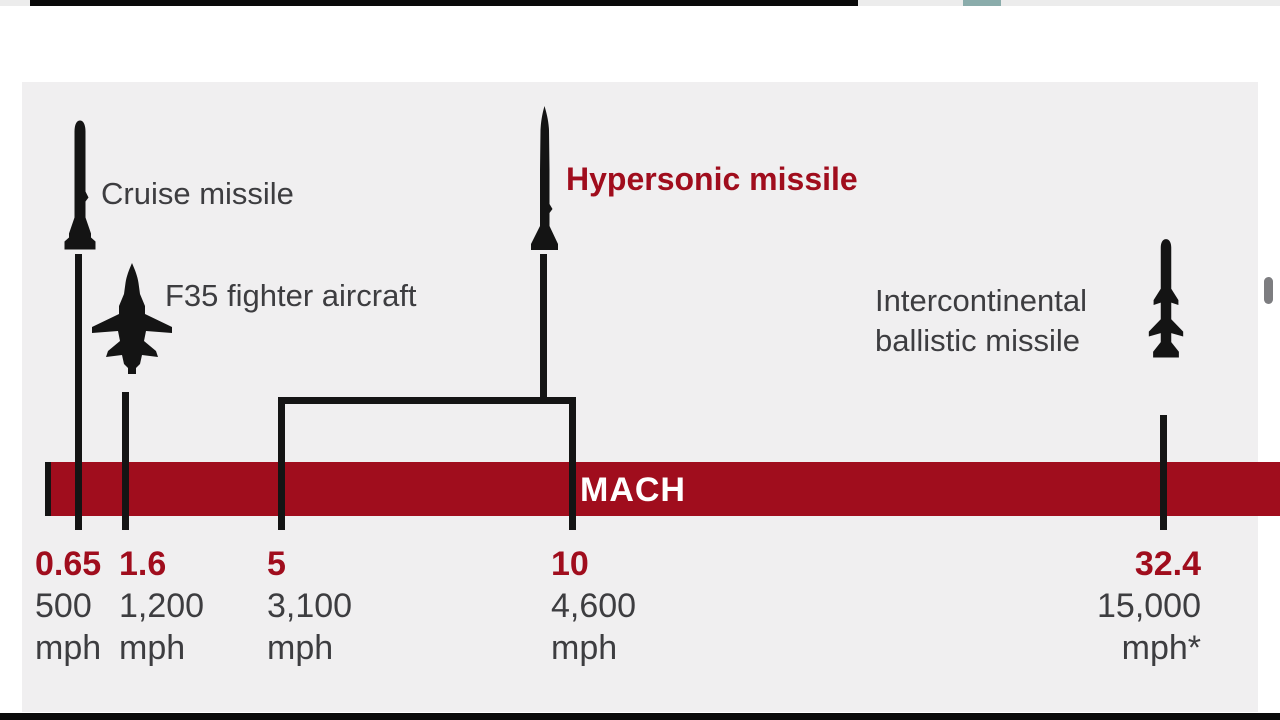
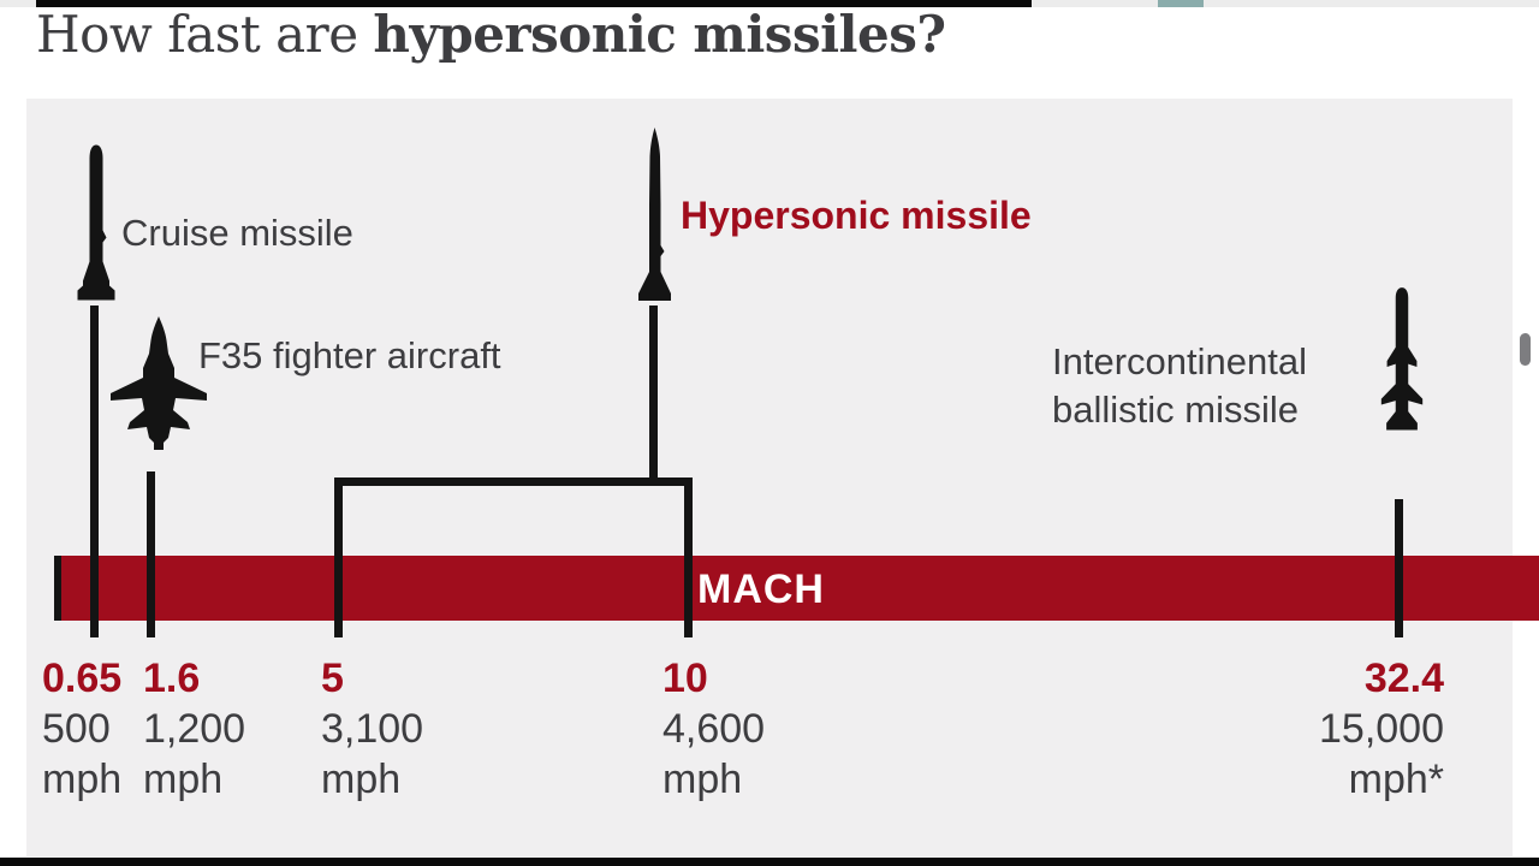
+ How fast are hypersonic missiles?
  Cruise missile
  F35 fighter aircraft
  Hypersonic missile
  Intercontinental
  ballistic missile
  MACH
  0.65
  500
  mph
  1.6
  1,200
  mph
  5
  3,100
  mph
  10
  4,600
  mph
  32.4
  15,000
  mph*
